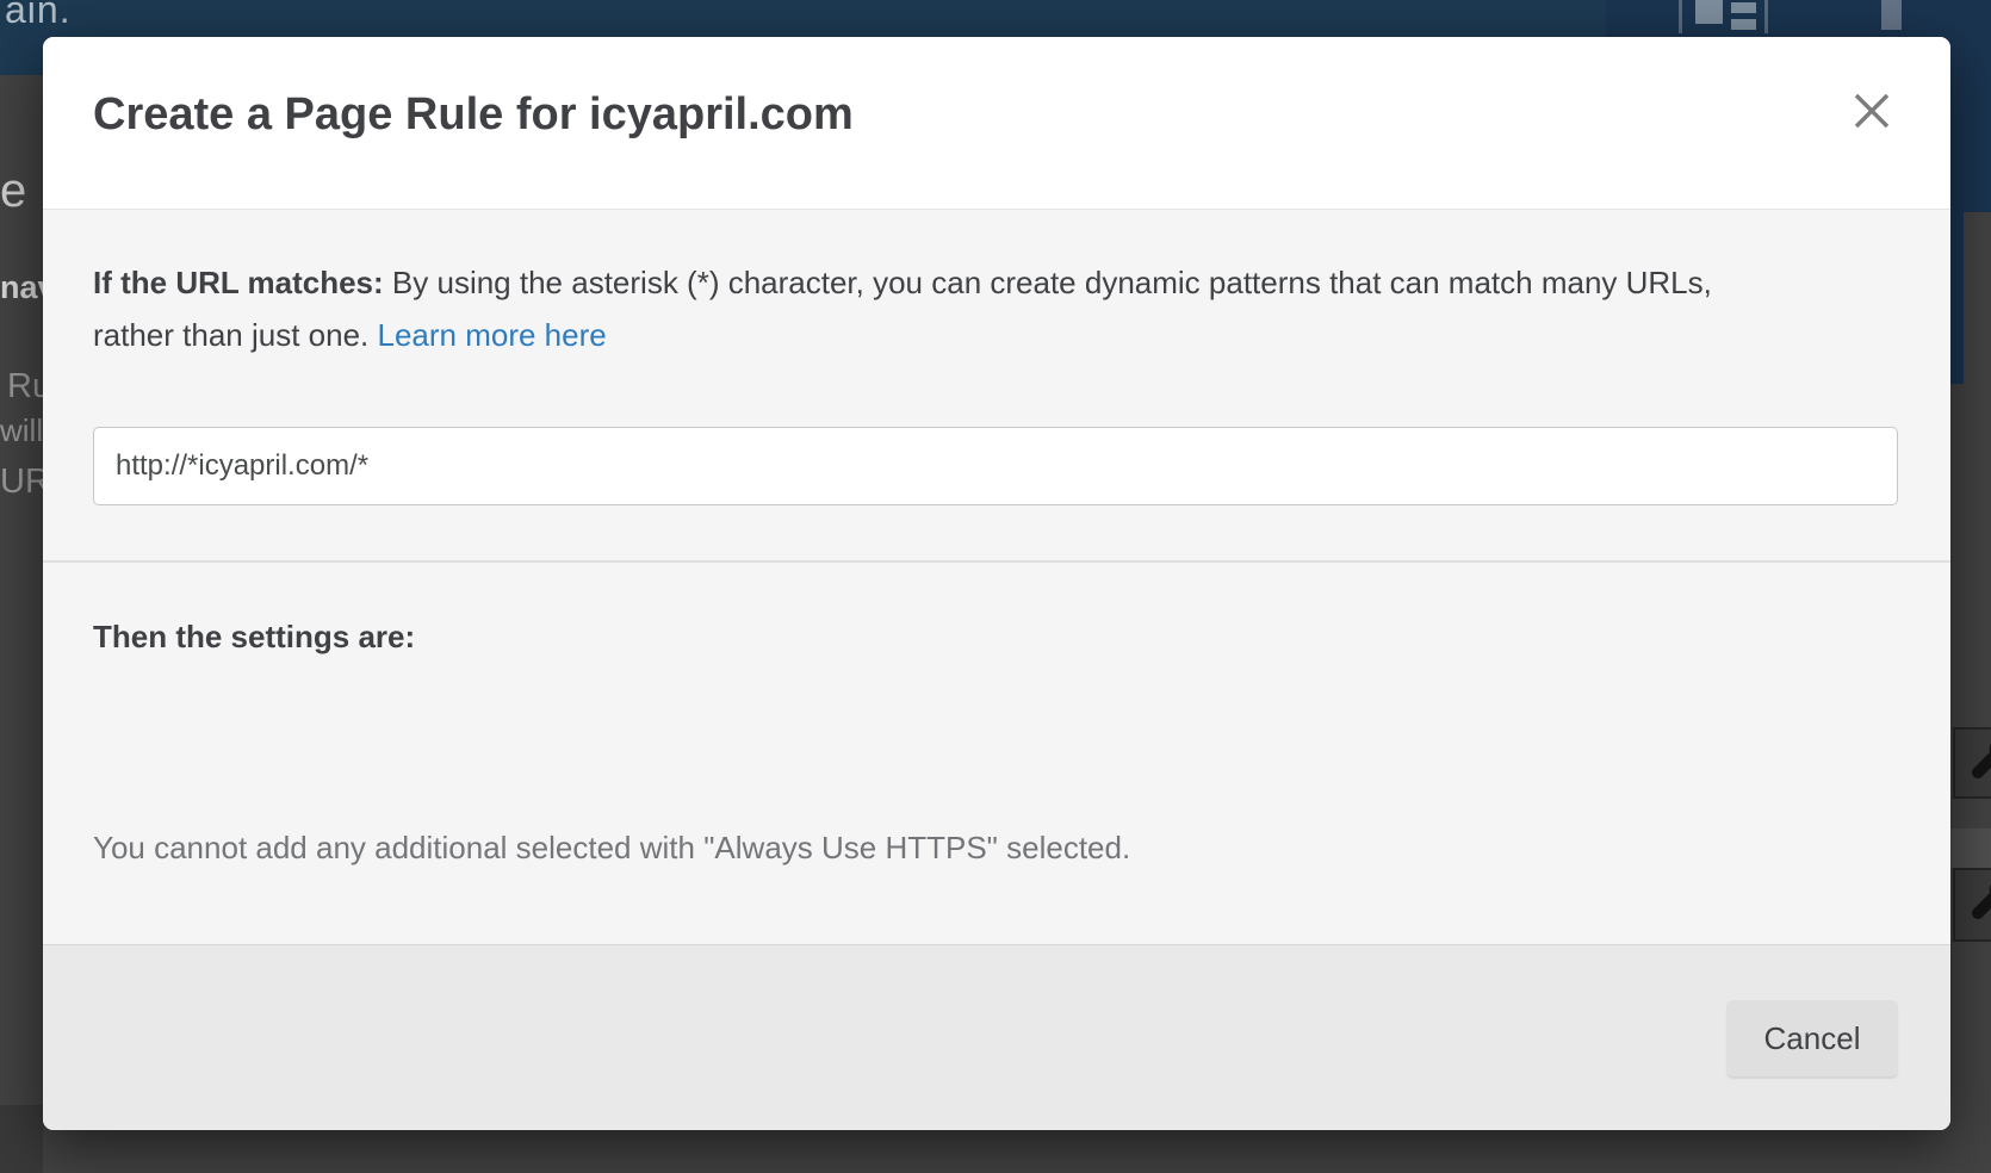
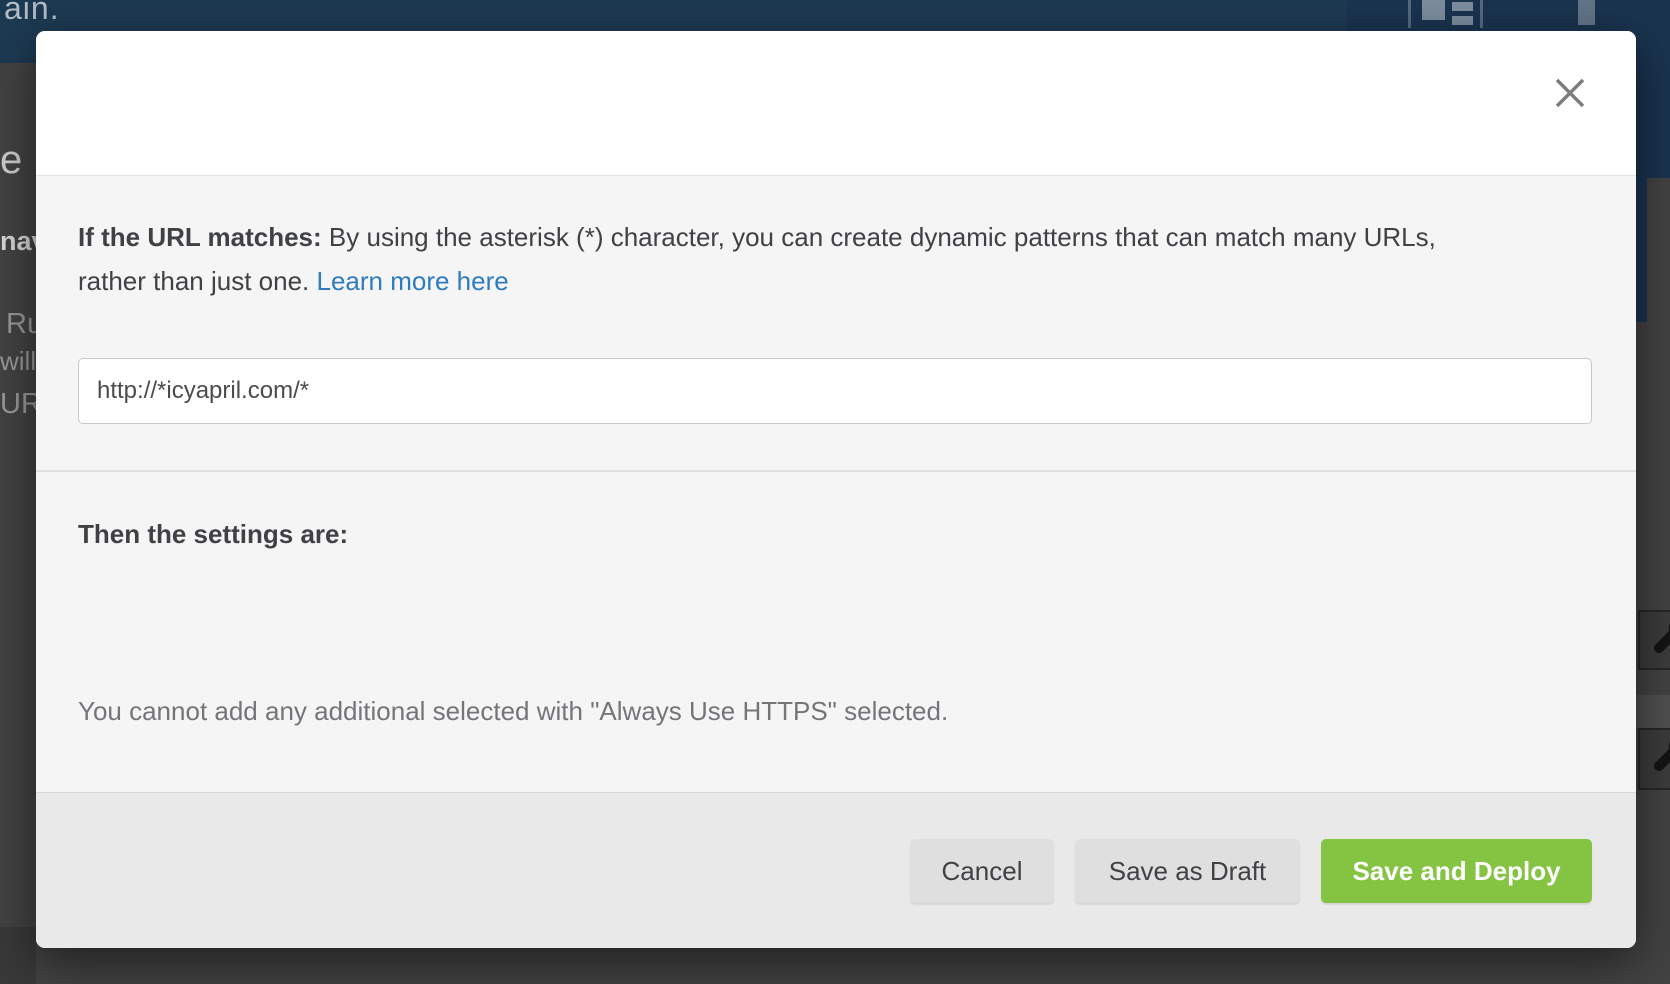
  ain.
  e
  Ru
  will
  UR
- Create a Page Rule for icyapril.com
  If the URL matches: By using the asterisk (*) character, you can create dynamic patterns that can match many URLs, rather than just one. Learn more here
  http://*icyapril.com/*
  Then the settings are:
  You cannot add any additional selected with "Always Use HTTPS" selected.
  Cancel
+ Save as Draft
+ Save and Deploy
